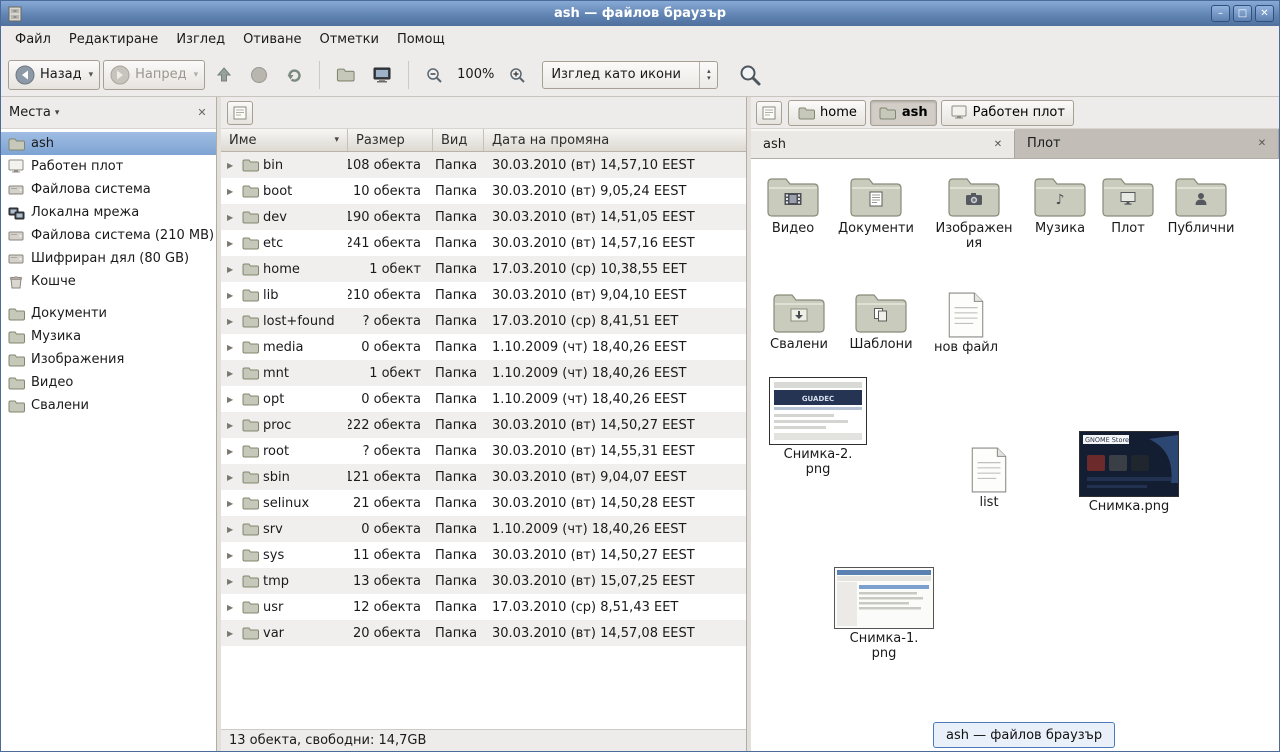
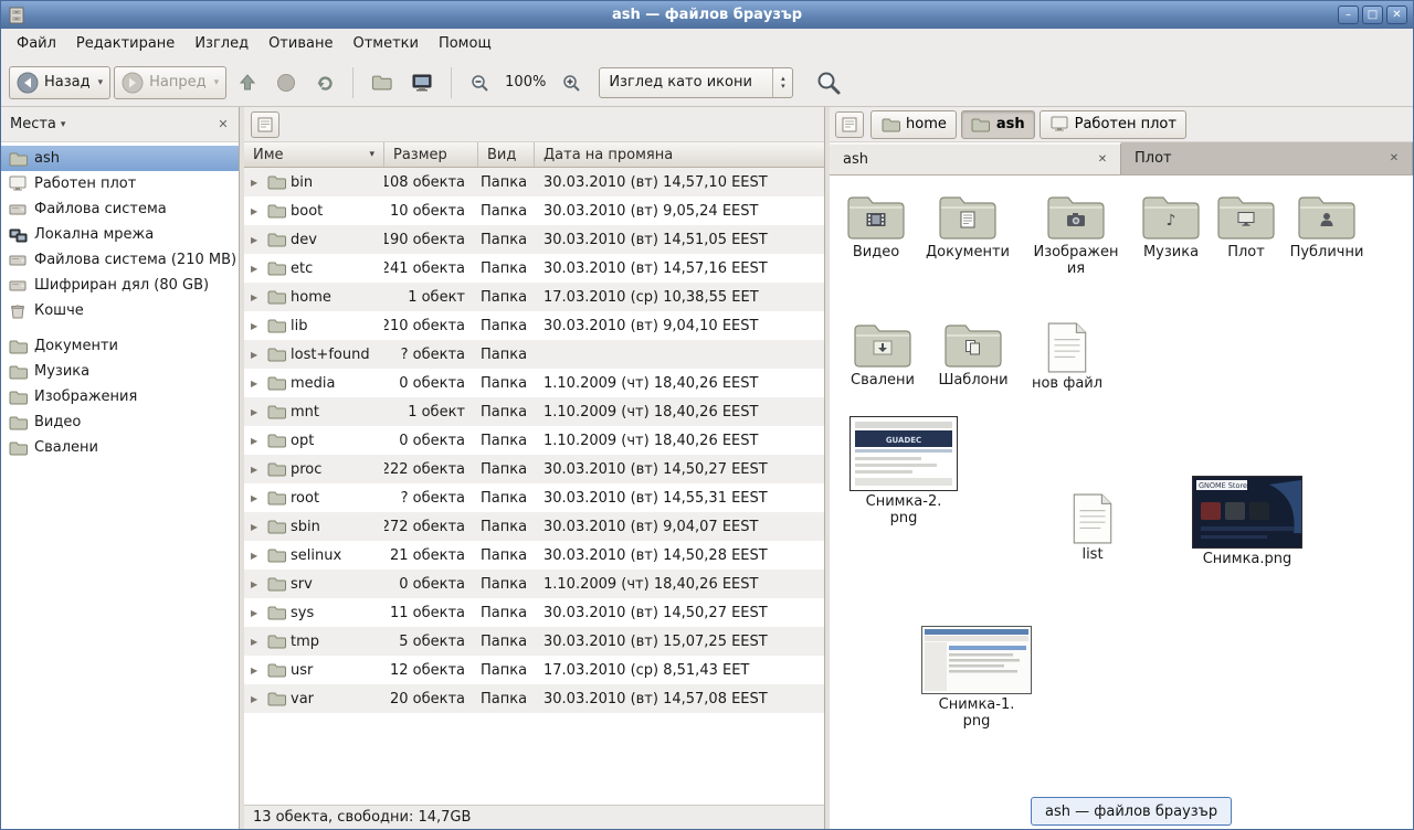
  ash — файлов браузър
  –
  □
  ✕
  Файл
  Редактиране
  Изглед
  Отиване
  Отметки
  Помощ
  Назад
  ▾
  Напред
  ▾
  100%
  Изглед като икони
  ▴
  ▾
  Места
  ▾
  ✕
  ash
  Работен плот
  Файлова система
  Локална мрежа
  Файлова система (210 MB)
  Шифриран дял (80 GB)
  Кошче
  Документи
  Музика
  Изображения
  Видео
  Свалени
  Име
  ▾
  Размер
  Вид
  Дата на промяна
  ▶
  bin
  108 обекта
  Папка
  30.03.2010 (вт) 14,57,10 EEST
  ▶
  boot
  10 обекта
  Папка
  30.03.2010 (вт) 9,05,24 EEST
  ▶
  dev
  190 обекта
  Папка
  30.03.2010 (вт) 14,51,05 EEST
  ▶
  etc
  241 обекта
  Папка
  30.03.2010 (вт) 14,57,16 EEST
  ▶
  home
  1 обект
  Папка
  17.03.2010 (ср) 10,38,55 EET
  ▶
  lib
  210 обекта
  Папка
  30.03.2010 (вт) 9,04,10 EEST
  ▶
  lost+found
  ? обекта
  Папка
- 17.03.2010 (ср) 8,41,51 EET
  ▶
  media
  0 обекта
  Папка
  1.10.2009 (чт) 18,40,26 EEST
  ▶
  mnt
  1 обект
  Папка
  1.10.2009 (чт) 18,40,26 EEST
  ▶
  opt
  0 обекта
  Папка
  1.10.2009 (чт) 18,40,26 EEST
  ▶
  proc
  222 обекта
  Папка
  30.03.2010 (вт) 14,50,27 EEST
  ▶
  root
  ? обекта
  Папка
  30.03.2010 (вт) 14,55,31 EEST
  ▶
  sbin
- 121 обекта
+ 272 обекта
  Папка
  30.03.2010 (вт) 9,04,07 EEST
  ▶
  selinux
  21 обекта
  Папка
  30.03.2010 (вт) 14,50,28 EEST
  ▶
  srv
  0 обекта
  Папка
  1.10.2009 (чт) 18,40,26 EEST
  ▶
  sys
  11 обекта
  Папка
  30.03.2010 (вт) 14,50,27 EEST
  ▶
  tmp
- 13 обекта
+ 5 обекта
  Папка
  30.03.2010 (вт) 15,07,25 EEST
  ▶
  usr
  12 обекта
  Папка
  17.03.2010 (ср) 8,51,43 EET
  ▶
  var
  20 обекта
  Папка
  30.03.2010 (вт) 14,57,08 EEST
  13 обекта, свободни: 14,7GB
  home
  ash
  Работен плот
  ash
  ✕
  Плот
  ✕
  Видео
  Документи
  Изображен
  ия
  ♪
  Музика
  Плот
  Публични
  Свалени
  Шаблони
  нов файл
  GUADEC
  Снимка-2.
  png
  list
  GNOME Store
  Снимка.png
  Снимка-1.
  png
  ash — файлов браузър
